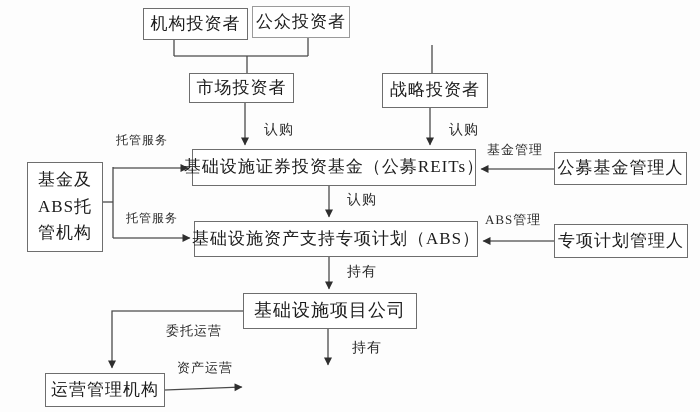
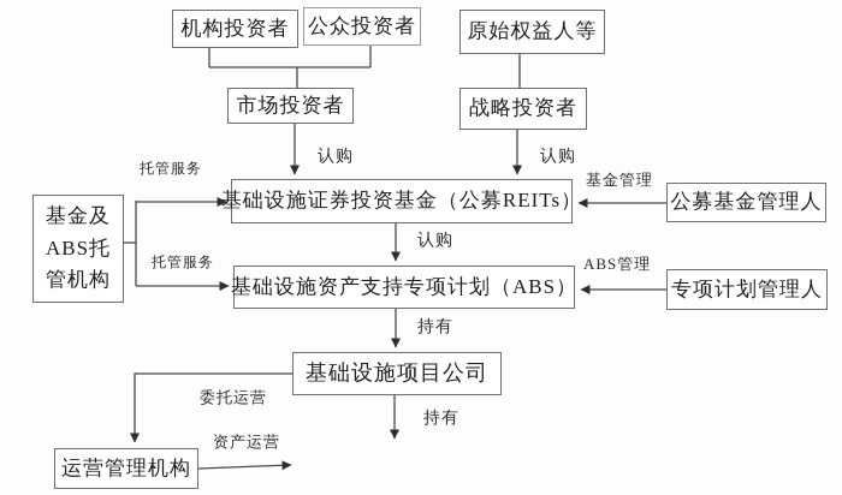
  机构投资者
  公众投资者
+ 原始权益人等
  市场投资者
  战略投资者
  基础设施证券投资基金（公募REITs）
  公募基金管理人
  基础设施资产支持专项计划（ABS）
  专项计划管理人
  基金及
  ABS托
  管机构
  基础设施项目公司
  运营管理机构
  认购
  认购
  认购
  持有
  持有
  托管服务
  托管服务
  基金管理
  ABS管理
  委托运营
  资产运营
